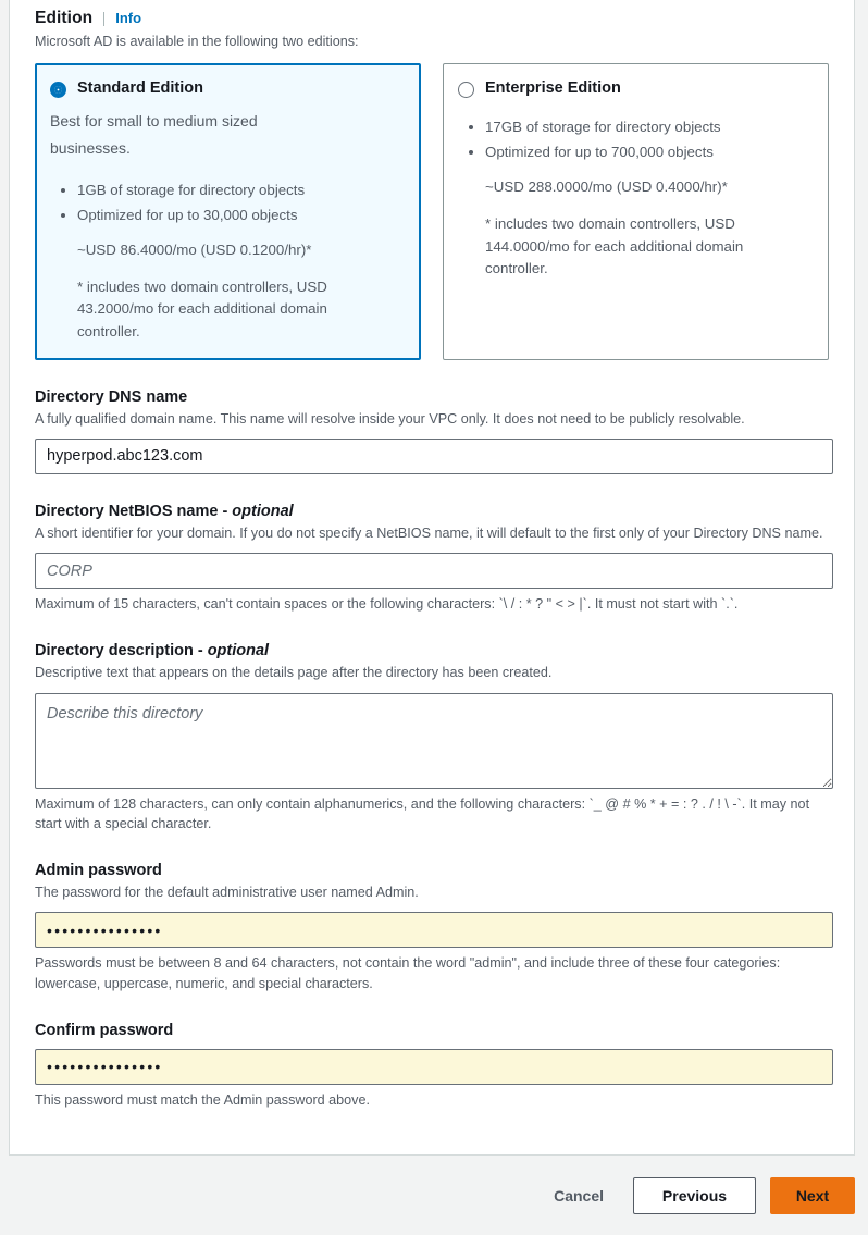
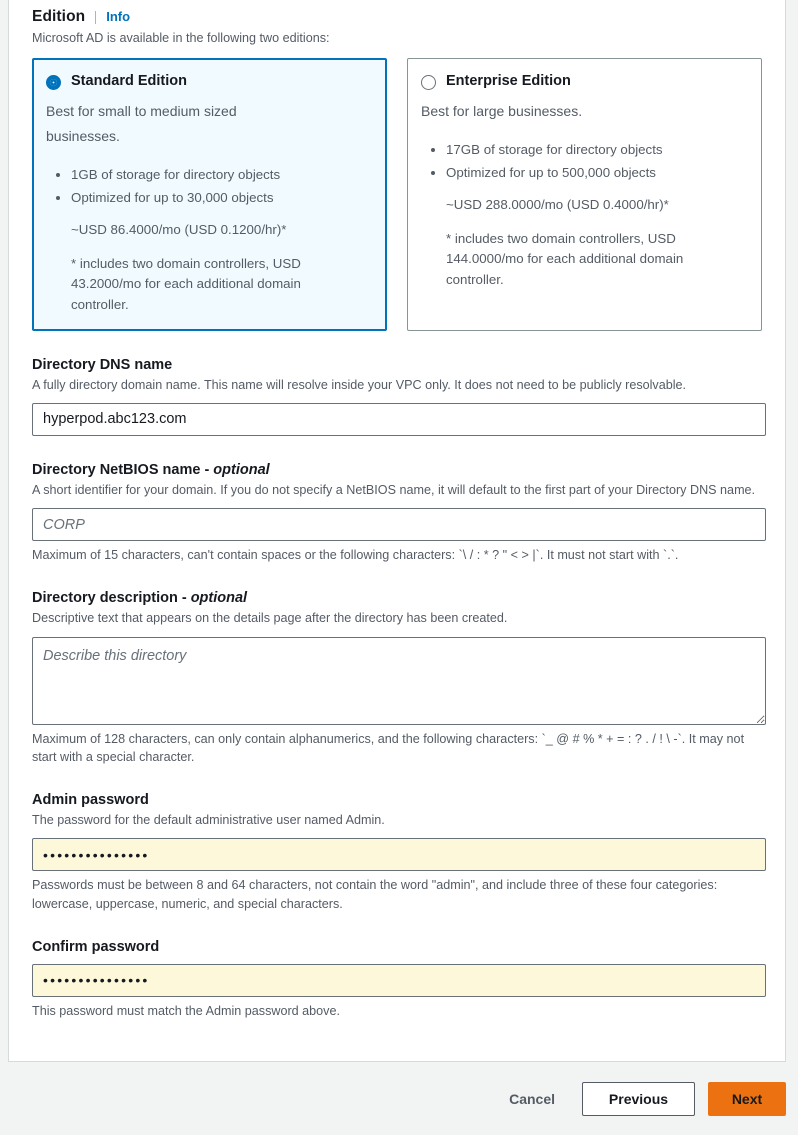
  Edition
  Info
  Microsoft AD is available in the following two editions:
  Standard Edition
  Best for small to medium sized businesses.
  1GB of storage for directory objects
  Optimized for up to 30,000 objects
  ~USD 86.4000/mo (USD 0.1200/hr)*
  * includes two domain controllers, USD 43.2000/mo for each additional domain controller.
  Enterprise Edition
+ Best for large businesses.
  17GB of storage for directory objects
- Optimized for up to 700,000 objects
+ Optimized for up to 500,000 objects
  ~USD 288.0000/mo (USD 0.4000/hr)*
  * includes two domain controllers, USD 144.0000/mo for each additional domain controller.
  Directory DNS name
- A fully qualified domain name. This name will resolve inside your VPC only. It does not need to be publicly resolvable.
+ A fully directory domain name. This name will resolve inside your VPC only. It does not need to be publicly resolvable.
  hyperpod.abc123.com
  Directory NetBIOS name -
  optional
- A short identifier for your domain. If you do not specify a NetBIOS name, it will default to the first only of your Directory DNS name.
+ A short identifier for your domain. If you do not specify a NetBIOS name, it will default to the first part of your Directory DNS name.
  CORP
  Maximum of 15 characters, can't contain spaces or the following characters: `\ / : * ? " < > |`. It must not start with `.`.
  Directory description -
  optional
  Descriptive text that appears on the details page after the directory has been created.
  Describe this directory
  Maximum of 128 characters, can only contain alphanumerics, and the following characters: `_ @ # % * + = : ? . / ! \ -`. It may not start with a special character.
  Admin password
  The password for the default administrative user named Admin.
  •••••••••••••••
  Passwords must be between 8 and 64 characters, not contain the word "admin", and include three of these four categories: lowercase, uppercase, numeric, and special characters.
  Confirm password
  •••••••••••••••
  This password must match the Admin password above.
  Cancel
  Previous
  Next
